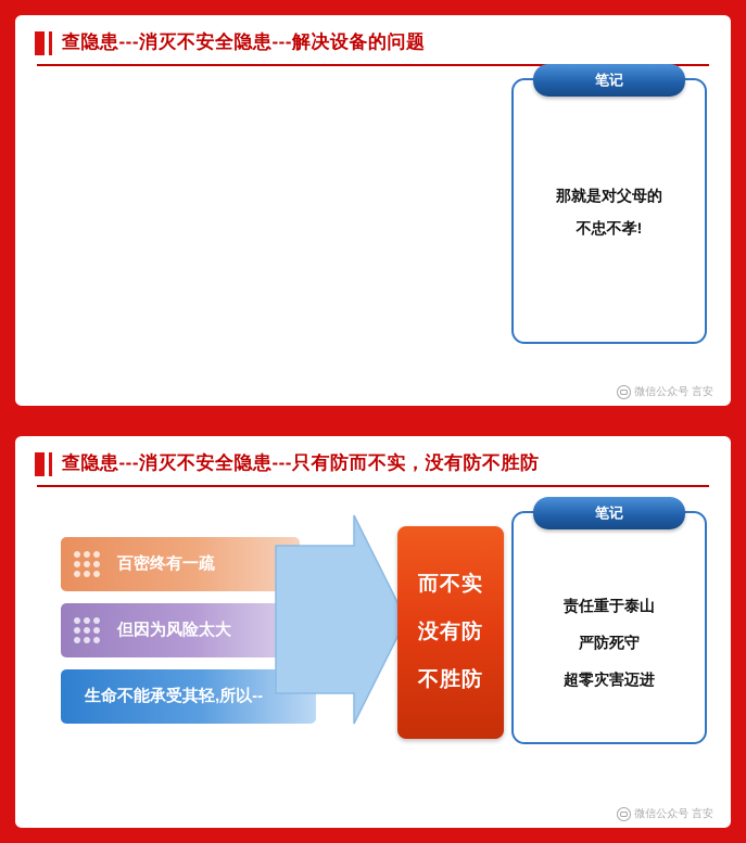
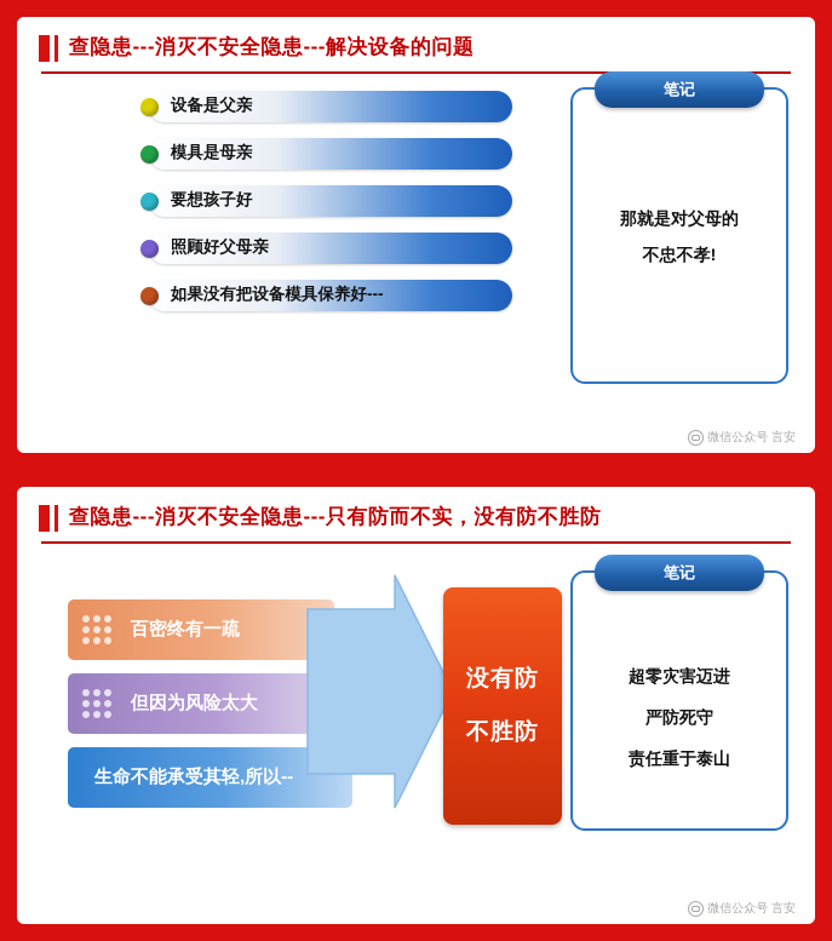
  查隐患---消灭不安全隐患---解决设备的问题
+ 设备是父亲
+ 模具是母亲
+ 要想孩子好
+ 照顾好父母亲
+ 如果没有把设备模具保养好---
  笔记
  那就是对父母的
  不忠不孝!
  微信公众号 言安
  查隐患---消灭不安全隐患---只有防而不实，没有防不胜防
  百密终有一疏
  但因为风险太大
  生命不能承受其轻,所以--
- 而不实
  没有防
  不胜防
  笔记
- 责任重于泰山
+ 超零灾害迈进
  严防死守
- 超零灾害迈进
+ 责任重于泰山
  微信公众号 言安
